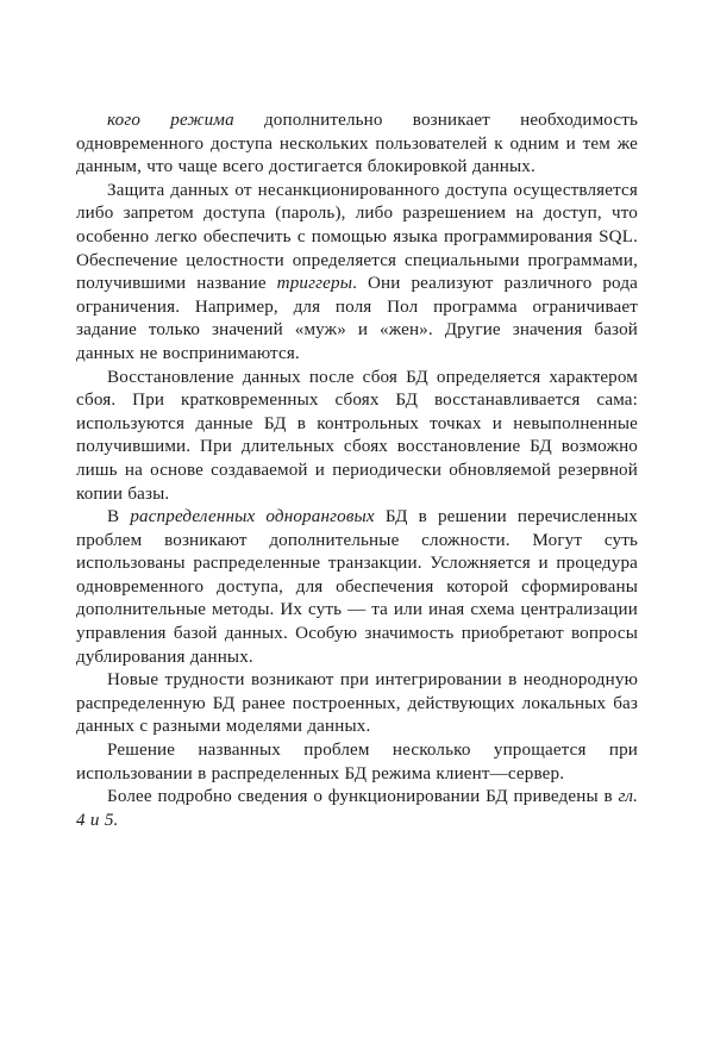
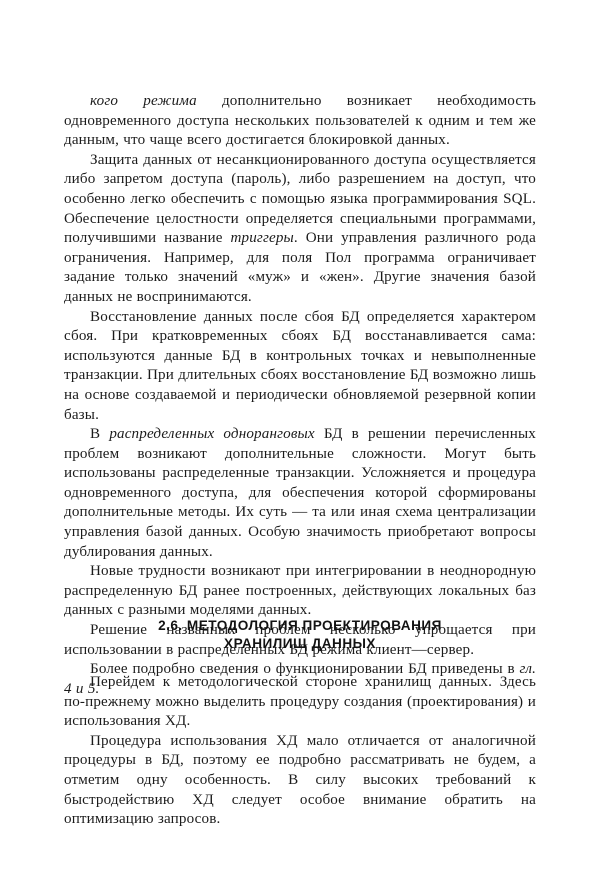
  кого режима дополнительно возникает необходимость одновременного доступа нескольких пользователей к одним и тем же данным, что чаще всего достигается блокировкой данных.
- Защита данных от несанкционированного доступа осуществляется либо запретом доступа (пароль), либо разрешением на доступ, что особенно легко обеспечить с помощью языка программирования SQL. Обеспечение целостности определяется специальными программами, получившими название триггеры. Они реализуют различного рода ограничения. Например, для поля Пол программа ограничивает задание только значений «муж» и «жен». Другие значения базой данных не воспринимаются.
+ Защита данных от несанкционированного доступа осуществляется либо запретом доступа (пароль), либо разрешением на доступ, что особенно легко обеспечить с помощью языка программирования SQL. Обеспечение целостности определяется специальными программами, получившими название триггеры. Они управления различного рода ограничения. Например, для поля Пол программа ограничивает задание только значений «муж» и «жен». Другие значения базой данных не воспринимаются.
- Восстановление данных после сбоя БД определяется характером сбоя. При кратковременных сбоях БД восстанавливается сама: используются данные БД в контрольных точках и невыполненные получившими. При длительных сбоях восстановление БД возможно лишь на основе создаваемой и периодически обновляемой резервной копии базы.
+ Восстановление данных после сбоя БД определяется характером сбоя. При кратковременных сбоях БД восстанавливается сама: используются данные БД в контрольных точках и невыполненные транзакции. При длительных сбоях восстановление БД возможно лишь на основе создаваемой и периодически обновляемой резервной копии базы.
- В распределенных одноранговых БД в решении перечисленных проблем возникают дополнительные сложности. Могут суть использованы распределенные транзакции. Усложняется и процедура одновременного доступа, для обеспечения которой сформированы дополнительные методы. Их суть — та или иная схема централизации управления базой данных. Особую значимость приобретают вопросы дублирования данных.
+ В распределенных одноранговых БД в решении перечисленных проблем возникают дополнительные сложности. Могут быть использованы распределенные транзакции. Усложняется и процедура одновременного доступа, для обеспечения которой сформированы дополнительные методы. Их суть — та или иная схема централизации управления базой данных. Особую значимость приобретают вопросы дублирования данных.
  Новые трудности возникают при интегрировании в неоднородную распределенную БД ранее построенных, действующих локальных баз данных с разными моделями данных.
  Решение названных проблем несколько упрощается при использовании в распределенных БД режима клиент—сервер.
  Более подробно сведения о функционировании БД приведены в гл. 4 и 5.
+ 2.6. МЕТОДОЛОГИЯ ПРОЕКТИРОВАНИЯ
+ ХРАНИЛИЩ ДАННЫХ
+ Перейдем к методологической стороне хранилищ данных. Здесь по-прежнему можно выделить процедуру создания (проектирования) и использования ХД.
+ Процедура использования ХД мало отличается от аналогичной процедуры в БД, поэтому ее подробно рассматривать не будем, а отметим одну особенность. В силу высоких требований к быстродействию ХД следует особое внимание обратить на оптимизацию запросов.
